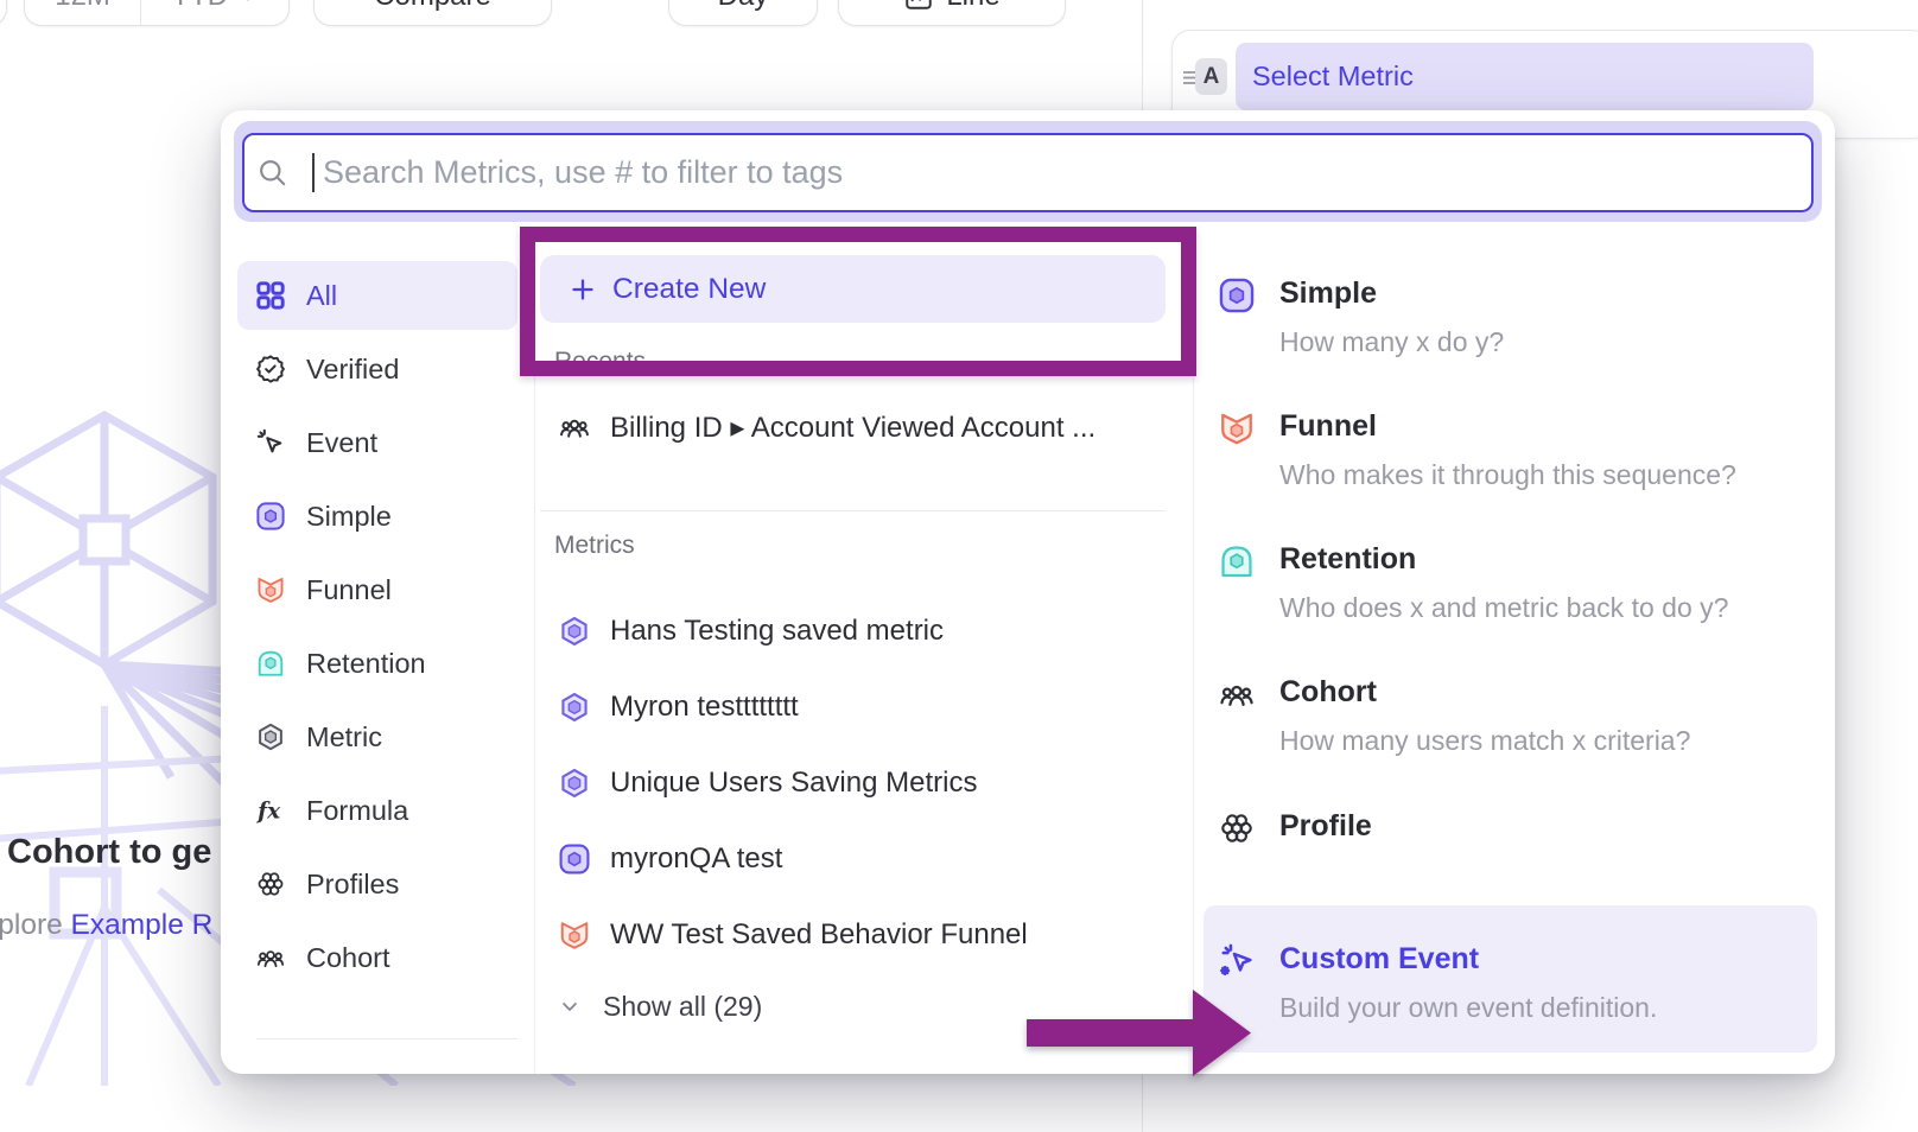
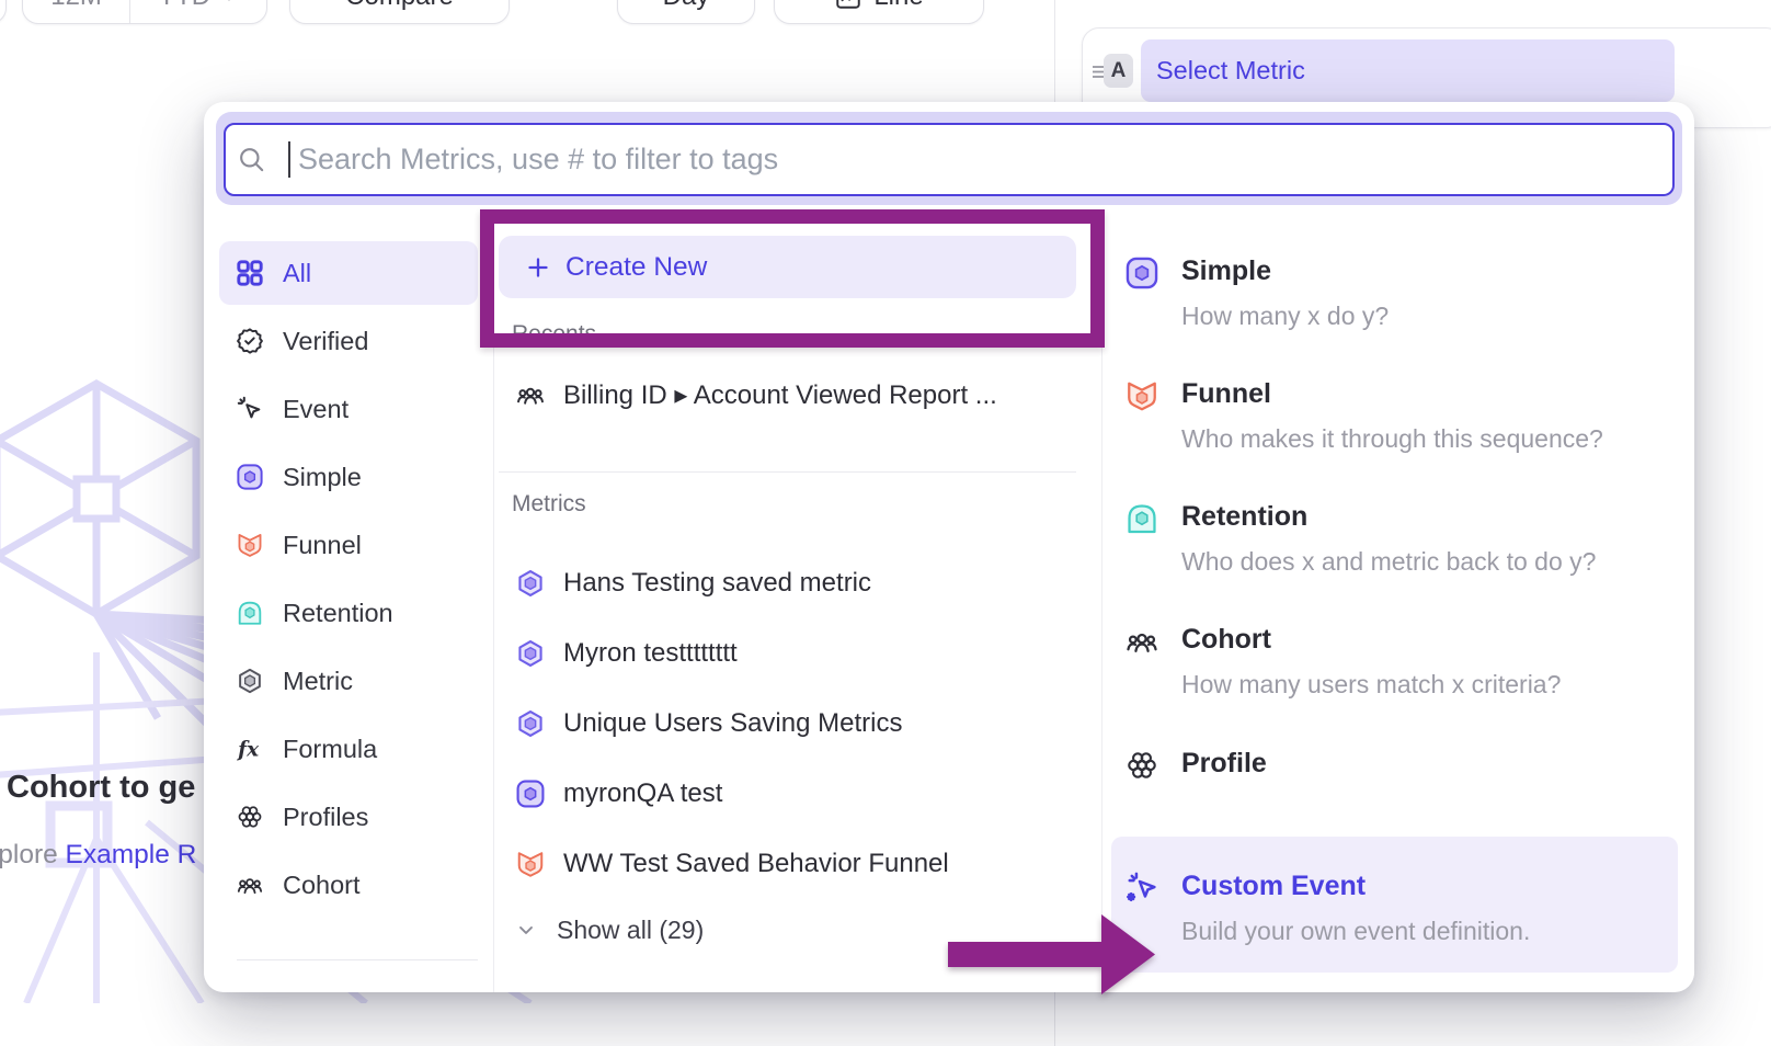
  Cohort to ge
  plore Example R
  A
  Select Metric
  Search Metrics, use # to filter to tags
  All
  Verified
  Event
  Simple
  Funnel
  Retention
  Metric
  fx
  Formula
  Profiles
  Cohort
  Create New
  Recents
- Billing ID ▸ Account Viewed Account ...
+ Billing ID ▸ Account Viewed Report ...
  Metrics
  Hans Testing saved metric
  Myron testttttttt
  Unique Users Saving Metrics
  myronQA test
  WW Test Saved Behavior Funnel
  Show all (29)
  Simple
  How many x do y?
  Funnel
  Who makes it through this sequence?
  Retention
  Who does x and metric back to do y?
  Cohort
  How many users match x criteria?
  Profile
  Custom Event
  Build your own event definition.
